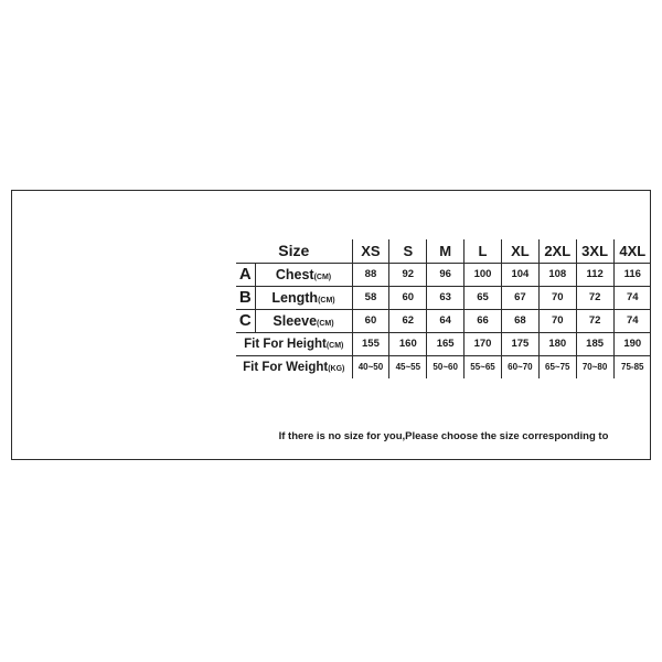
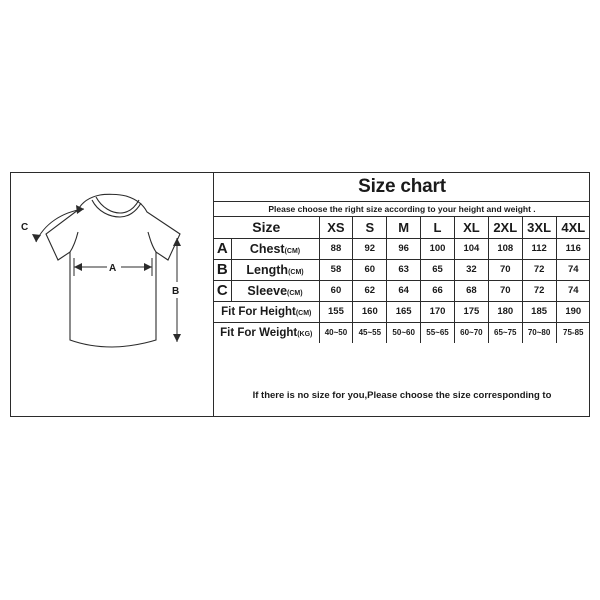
+ C
+ A
+ B
+ Size chart
+ Please choose the right size according to your height and weight .
  Size	XS	S	M	L	XL	2XL	3XL	4XL
  A	Chest	88	92	96	100	104	108	112	116
- B	Length	58	60	63	65	67	70	72	74
+ B	Length	58	60	63	65	32	70	72	74
  C	Sleeve	60	62	64	66	68	70	72	74
  Fit For Height	155	160	165	170	175	180	185	190
  Fit For Weight	40~50	45~55	50~60	55~65	60~70	65~75	70~80	75-85
  If there is no size for you,Please choose the size corresponding to
